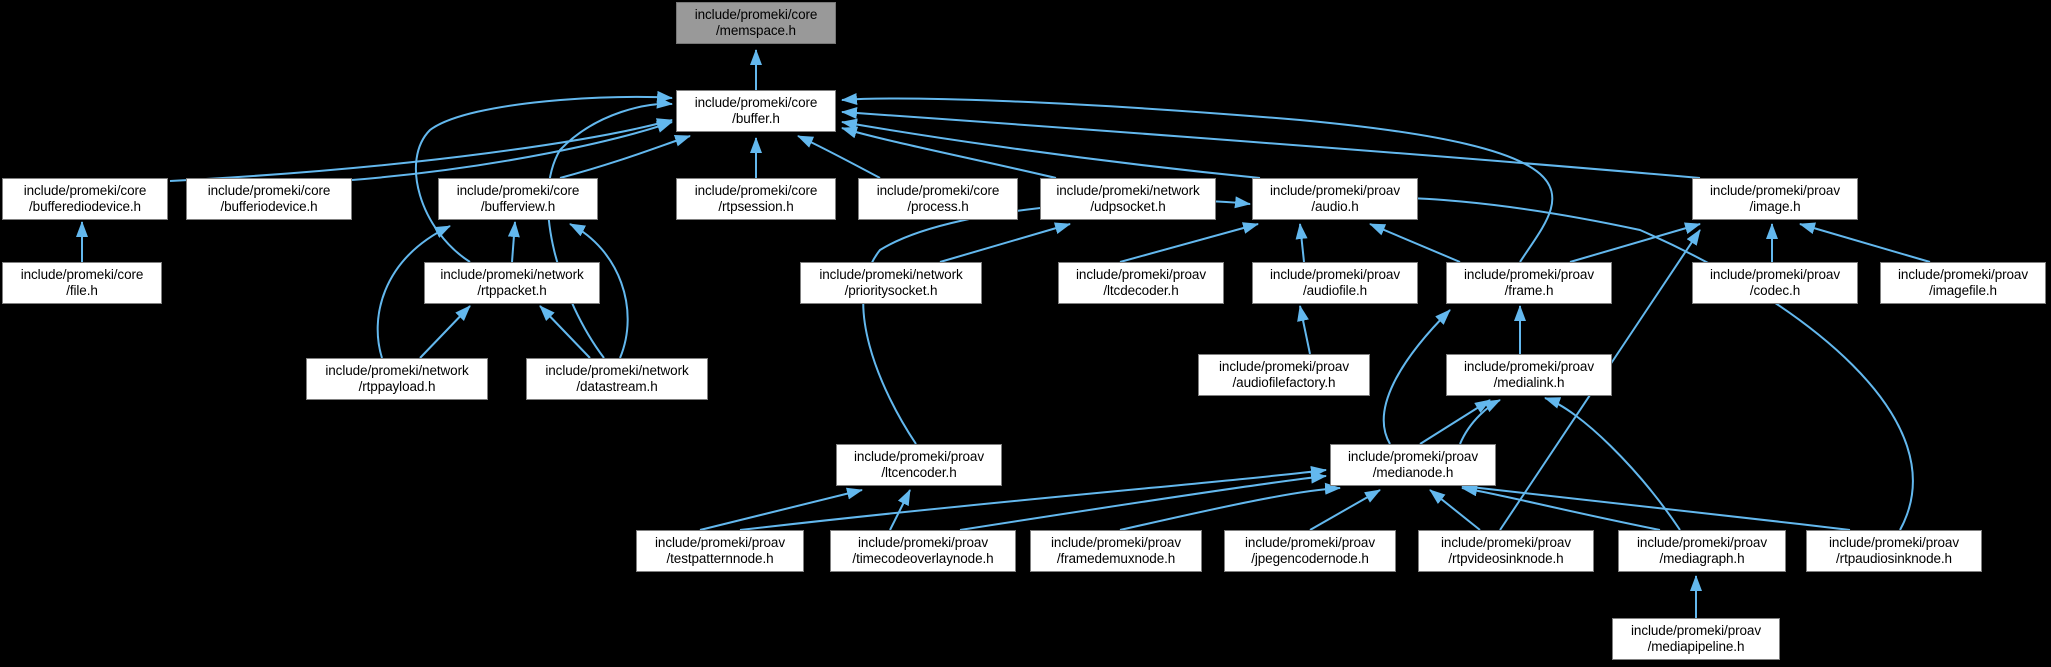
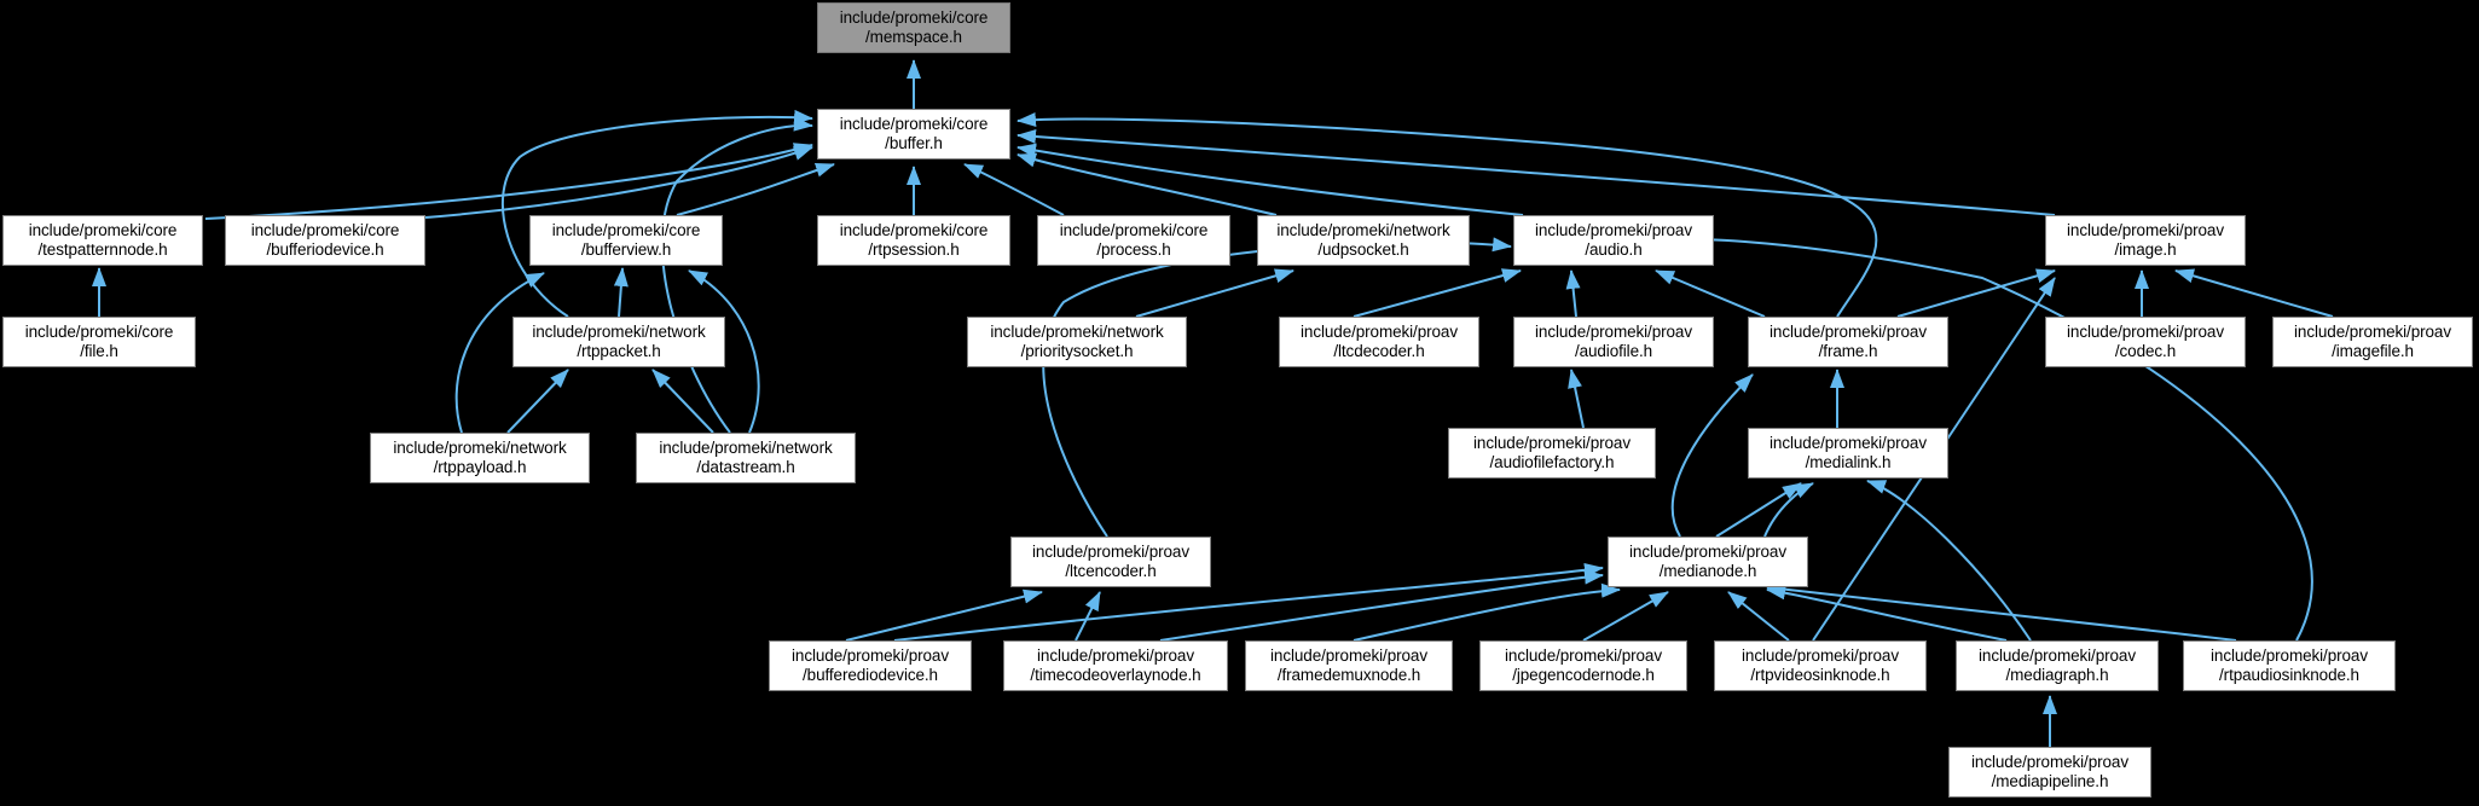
  include/promeki/core
  /memspace.h
  include/promeki/core
  /buffer.h
  include/promeki/core
- /bufferediodevice.h
+ /testpatternnode.h
  include/promeki/core
  /bufferiodevice.h
  include/promeki/core
  /bufferview.h
  include/promeki/core
  /rtpsession.h
  include/promeki/core
  /process.h
  include/promeki/network
  /udpsocket.h
  include/promeki/proav
  /audio.h
  include/promeki/proav
  /image.h
  include/promeki/core
  /file.h
  include/promeki/network
  /rtppacket.h
  include/promeki/network
  /prioritysocket.h
  include/promeki/proav
  /ltcdecoder.h
  include/promeki/proav
  /audiofile.h
  include/promeki/proav
  /frame.h
  include/promeki/proav
  /codec.h
  include/promeki/proav
  /imagefile.h
  include/promeki/proav
  /audiofilefactory.h
  include/promeki/proav
  /medialink.h
  include/promeki/network
  /rtppayload.h
  include/promeki/network
  /datastream.h
  include/promeki/proav
  /ltcencoder.h
  include/promeki/proav
  /medianode.h
  include/promeki/proav
- /testpatternnode.h
+ /bufferediodevice.h
  include/promeki/proav
  /timecodeoverlaynode.h
  include/promeki/proav
  /framedemuxnode.h
  include/promeki/proav
  /jpegencodernode.h
  include/promeki/proav
  /rtpvideosinknode.h
  include/promeki/proav
  /mediagraph.h
  include/promeki/proav
  /rtpaudiosinknode.h
  include/promeki/proav
  /mediapipeline.h
